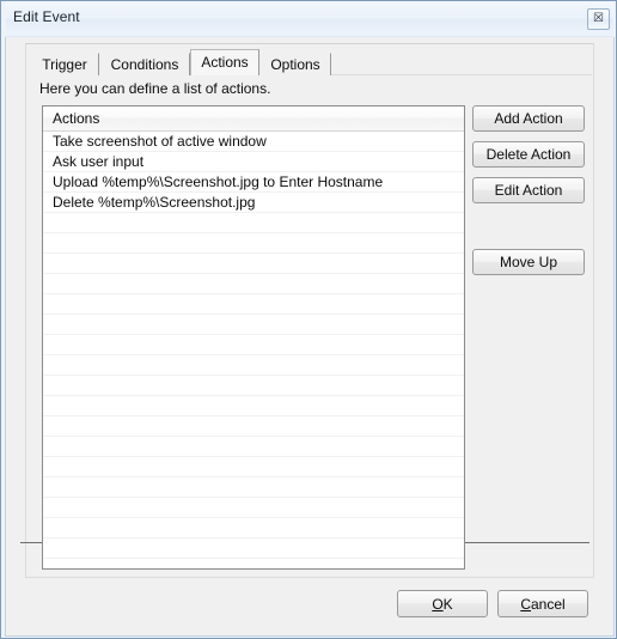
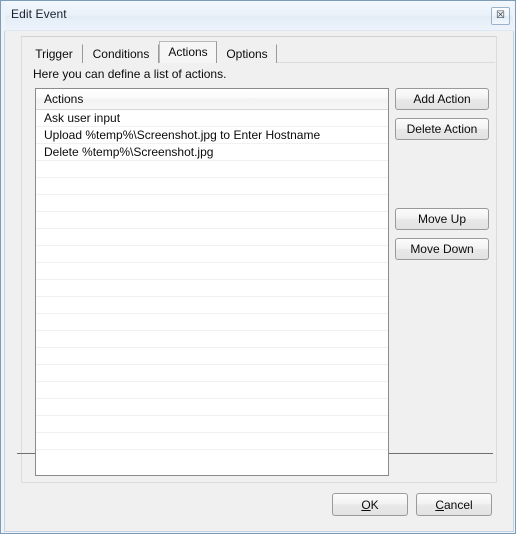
  Edit Event
  ☒
  Trigger
  Conditions
  Actions
  Options
  Here you can define a list of actions.
  Actions
- Take screenshot of active window
  Ask user input
  Upload %temp%\Screenshot.jpg to Enter Hostname
  Delete %temp%\Screenshot.jpg
  Add Action
  Delete Action
- Edit Action
  Move Up
+ Move Down
  OK
  Cancel
